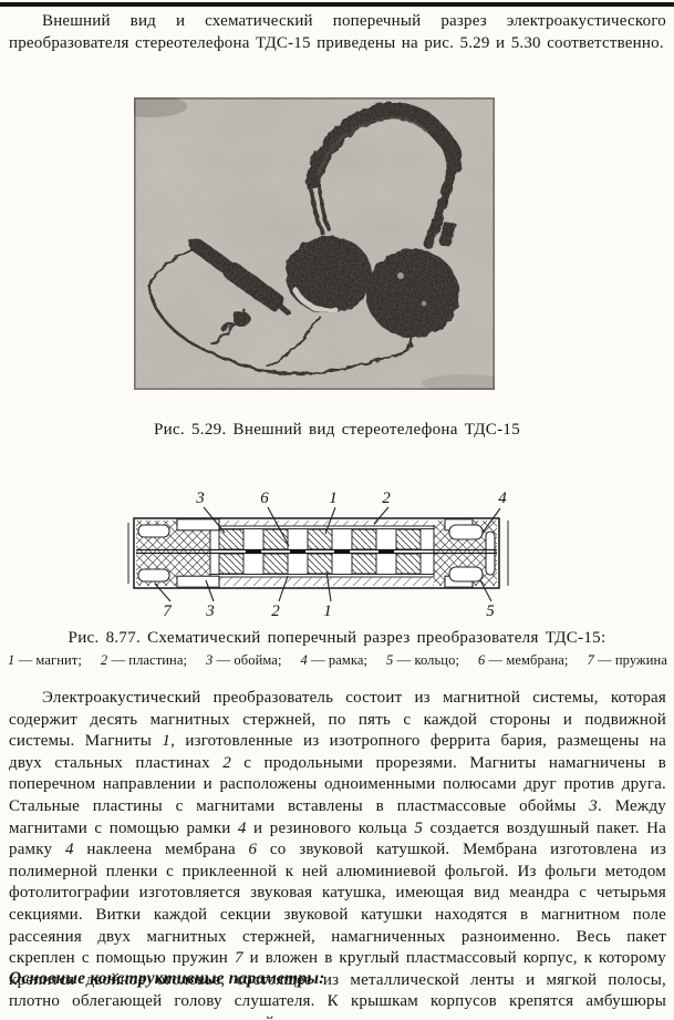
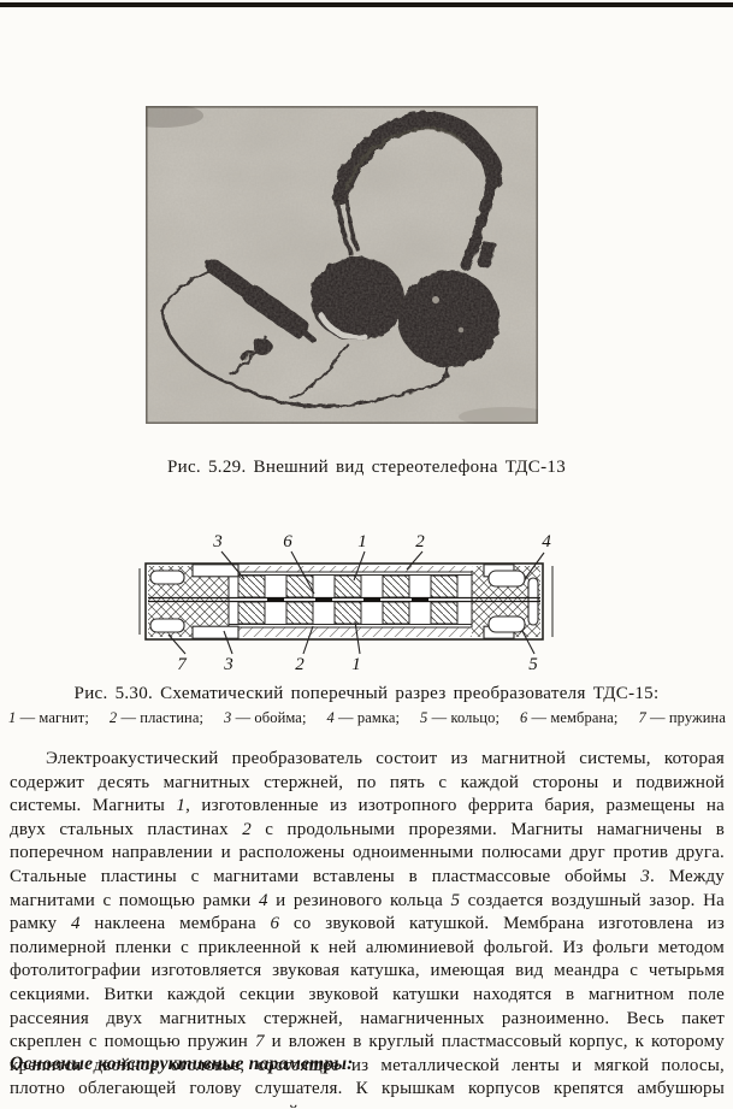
- Внешний вид и схематический поперечный разрез электроакустического преобразователя стереотелефона ТДС-15 приведены на рис. 5.29 и 5.30 соответственно.
- Рис. 5.29. Внешний вид стереотелефона ТДС-15
+ Рис. 5.29. Внешний вид стереотелефона ТДС-13
  3
  6
  1
  2
  4
  7
  3
  2
  1
  5
- Рис. 8.77. Схематический поперечный разрез преобразователя ТДС-15:
+ Рис. 5.30. Схематический поперечный разрез преобразователя ТДС-15:
  1 — магнит;
  2 — пластина;
  3 — обойма;
  4 — рамка;
  5 — кольцо;
  6 — мембрана;
  7 — пружина
- Электроакустический преобразователь состоит из магнитной системы, которая содержит десять магнитных стержней, по пять с каждой стороны и подвижной системы. Магниты 1, изготовленные из изотропного феррита бария, размещены на двух стальных пластинах 2 с продольными прорезями. Магниты намагничены в поперечном направлении и расположены одноименными полюсами друг против друга. Стальные пластины с магнитами вставлены в пластмассовые обоймы 3. Между магнитами с помощью рамки 4 и резинового кольца 5 создается воздушный пакет. На рамку 4 наклеена мембрана 6 со звуковой катушкой. Мембрана изготовлена из полимерной пленки с приклеенной к ней алюминиевой фольгой. Из фольги методом фотолитографии изготовляется звуковая катушка, имеющая вид меандра с четырьмя секциями. Витки каждой секции звуковой катушки находятся в магнитном поле рассеяния двух магнитных стержней, намагниченных разноименно. Весь пакет скреплен с помощью пружин 7 и вложен в круглый пластмассовый корпус, к которому крепится двойное оголовье, состоящее из металлической ленты и мягкой полосы, плотно облегающей голову слушателя. К крышкам корпусов крепятся амбушюры
+ Электроакустический преобразователь состоит из магнитной системы, которая содержит десять магнитных стержней, по пять с каждой стороны и подвижной системы. Магниты 1, изготовленные из изотропного феррита бария, размещены на двух стальных пластинах 2 с продольными прорезями. Магниты намагничены в поперечном направлении и расположены одноименными полюсами друг против друга. Стальные пластины с магнитами вставлены в пластмассовые обоймы 3. Между магнитами с помощью рамки 4 и резинового кольца 5 создается воздушный зазор. На рамку 4 наклеена мембрана 6 со звуковой катушкой. Мембрана изготовлена из полимерной пленки с приклеенной к ней алюминиевой фольгой. Из фольги методом фотолитографии изготовляется звуковая катушка, имеющая вид меандра с четырьмя секциями. Витки каждой секции звуковой катушки находятся в магнитном поле рассеяния двух магнитных стержней, намагниченных разноименно. Весь пакет скреплен с помощью пружин 7 и вложен в круглый пластмассовый корпус, к которому крепится двойное оголовье, состоящее из металлической ленты и мягкой полосы, плотно облегающей голову слушателя. К крышкам корпусов крепятся амбушюры
  Основные конструктивные параметры:
